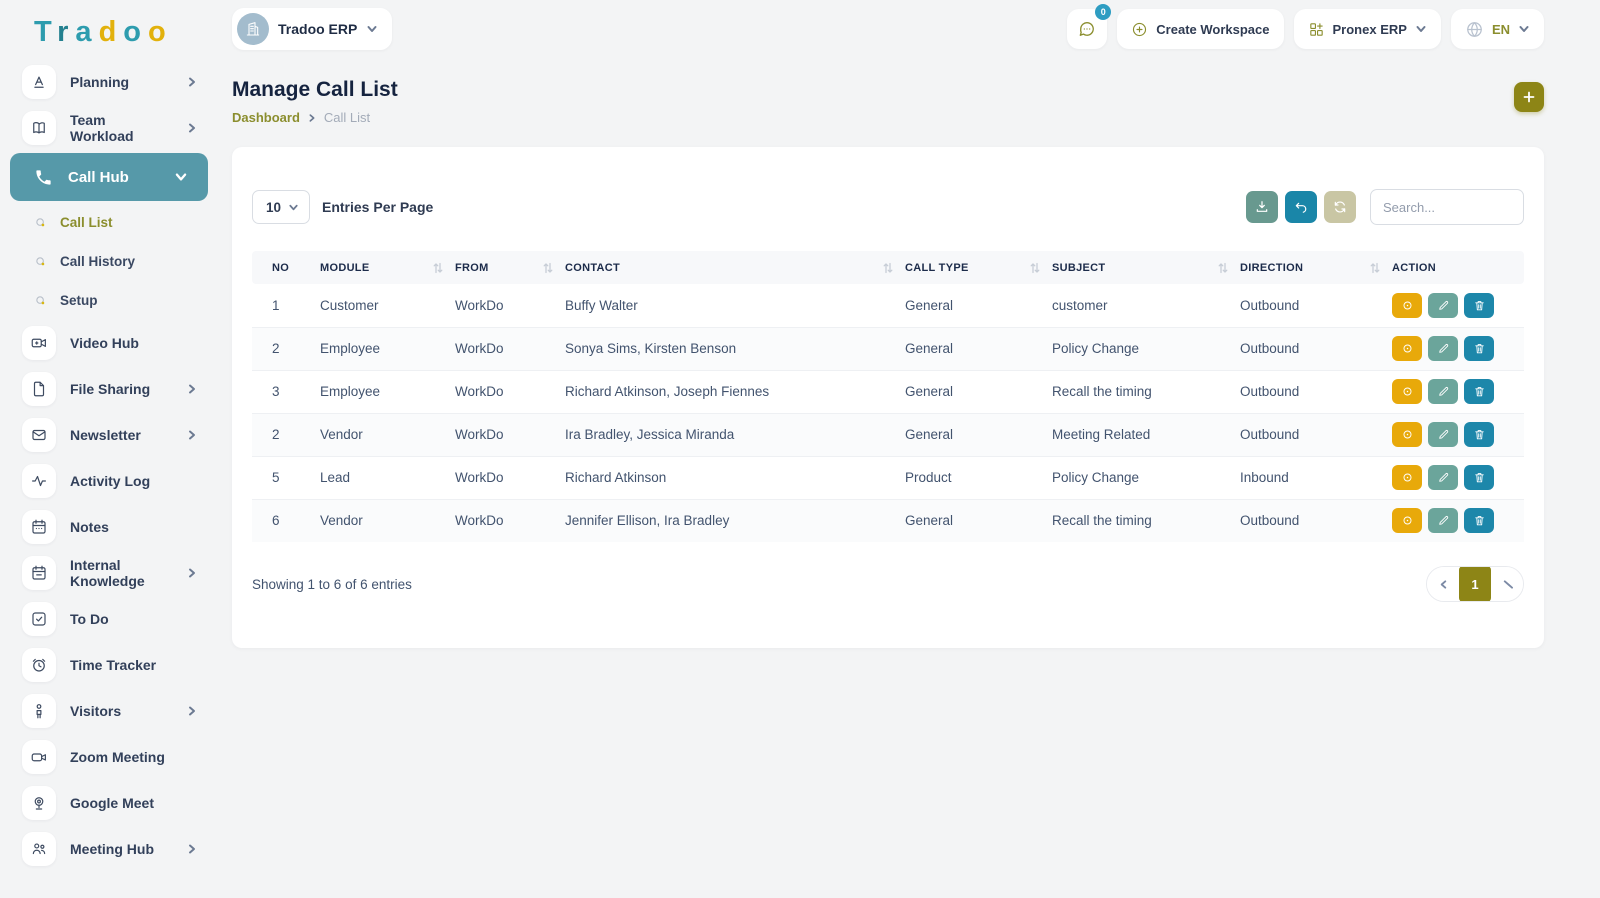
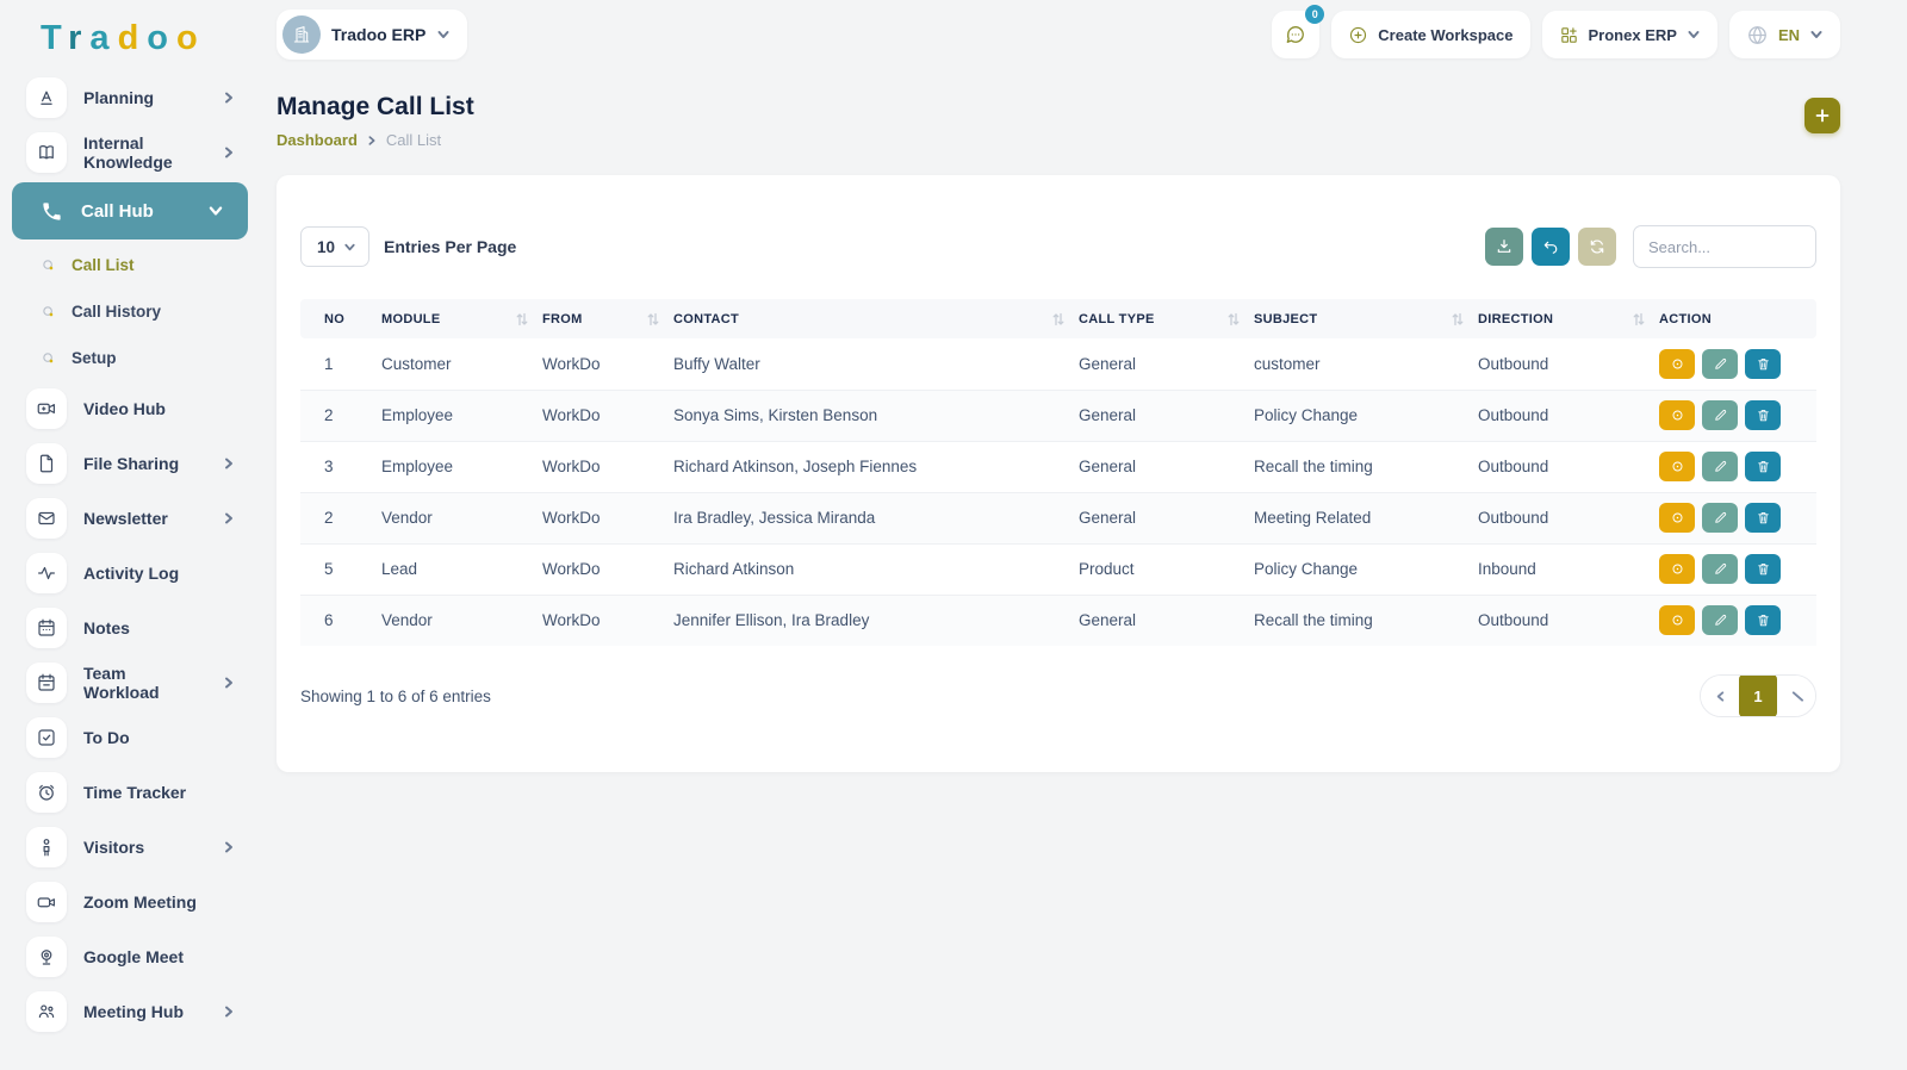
  Tradoo
  Planning
- Team Workload
+ Internal Knowledge
  Call Hub
  Call List
  Call History
  Setup
  Video Hub
  File Sharing
  Newsletter
  Activity Log
  Notes
- Internal Knowledge
+ Team Workload
  To Do
  Time Tracker
  Visitors
  Zoom Meeting
  Google Meet
  Meeting Hub
  Tradoo ERP
  0
  Create Workspace
  Pronex ERP
  EN
  Manage Call List
  Dashboard
  Call List
  10
  Entries Per Page
  Search...
  NO	MODULE	FROM	CONTACT	CALL TYPE	SUBJECT	DIRECTION	ACTION
  1	Customer	WorkDo	Buffy Walter	General	customer	Outbound
  2	Employee	WorkDo	Sonya Sims, Kirsten Benson	General	Policy Change	Outbound
  3	Employee	WorkDo	Richard Atkinson, Joseph Fiennes	General	Recall the timing	Outbound
  2	Vendor	WorkDo	Ira Bradley, Jessica Miranda	General	Meeting Related	Outbound
  5	Lead	WorkDo	Richard Atkinson	Product	Policy Change	Inbound
  6	Vendor	WorkDo	Jennifer Ellison, Ira Bradley	General	Recall the timing	Outbound
  Showing 1 to 6 of 6 entries
  1
